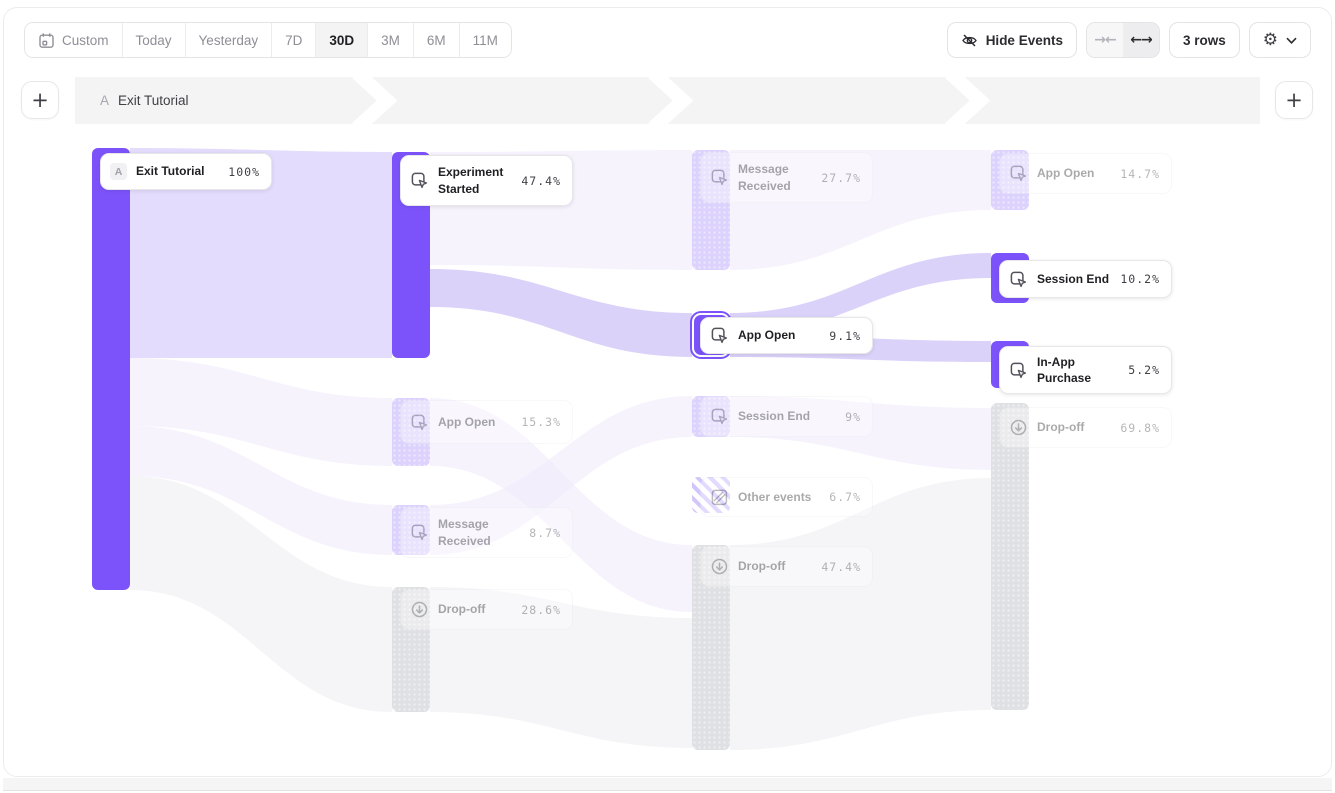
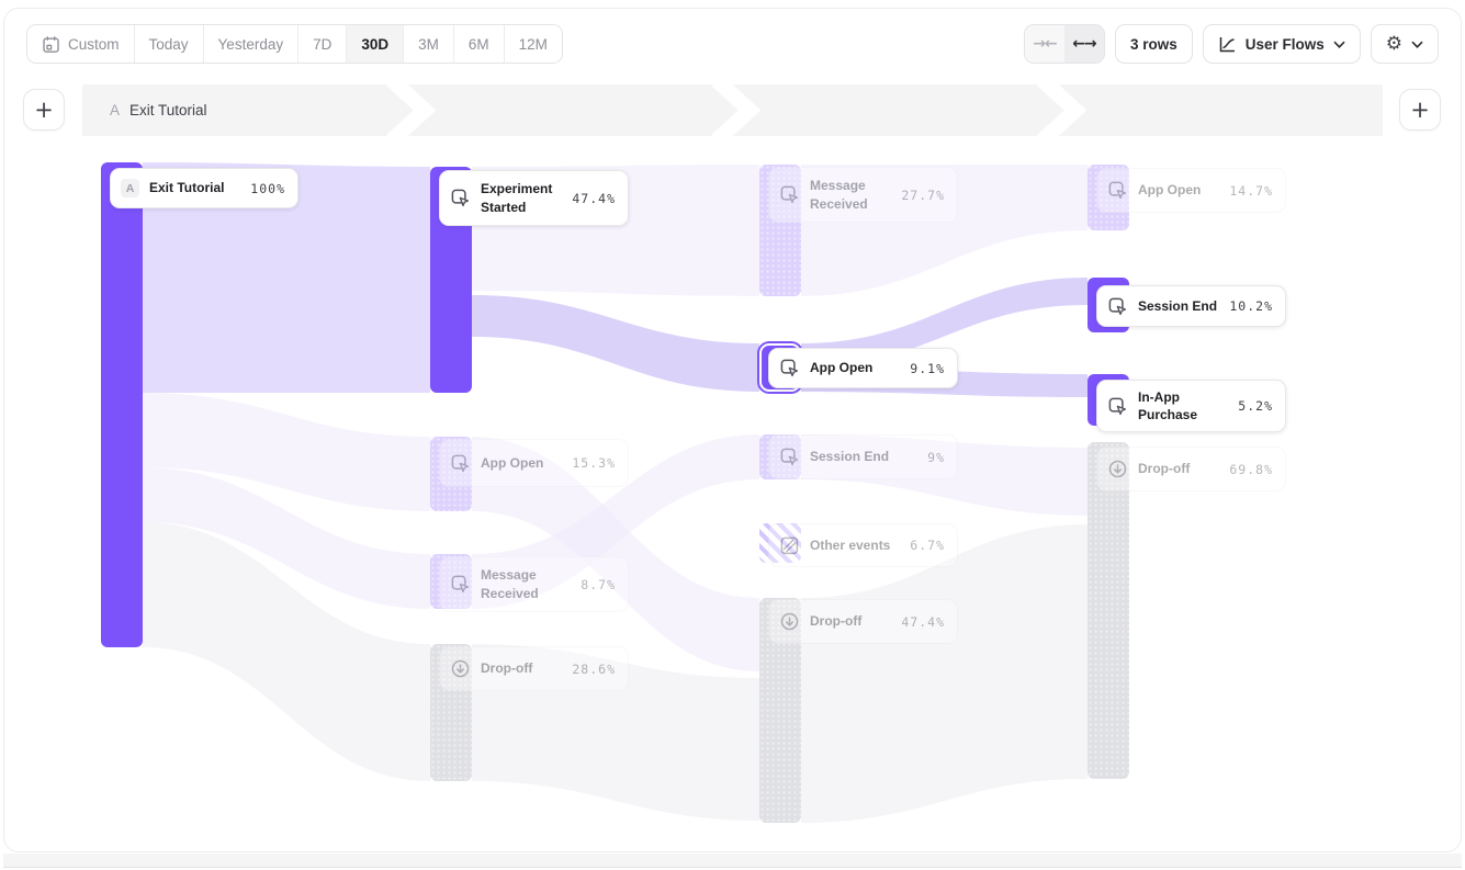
  Custom
  Today
  Yesterday
  7D
  30D
  3M
  6M
- 11M
+ 12M
- Hide Events
  →←
  ←→
  3 rows
+ User Flows
  ⚙
  +
  +
  A
  Exit Tutorial
  A
  Exit Tutorial
  100%
  Experiment Started
  47.4%
  App Open
  15.3%
  Message Received
  8.7%
  Drop-off
  28.6%
  Message Received
  27.7%
  App Open
  9.1%
  Session End
  9%
  Other events
  6.7%
  Drop-off
  47.4%
  App Open
  14.7%
  Session End
  10.2%
  In-App Purchase
  5.2%
  Drop-off
  69.8%
